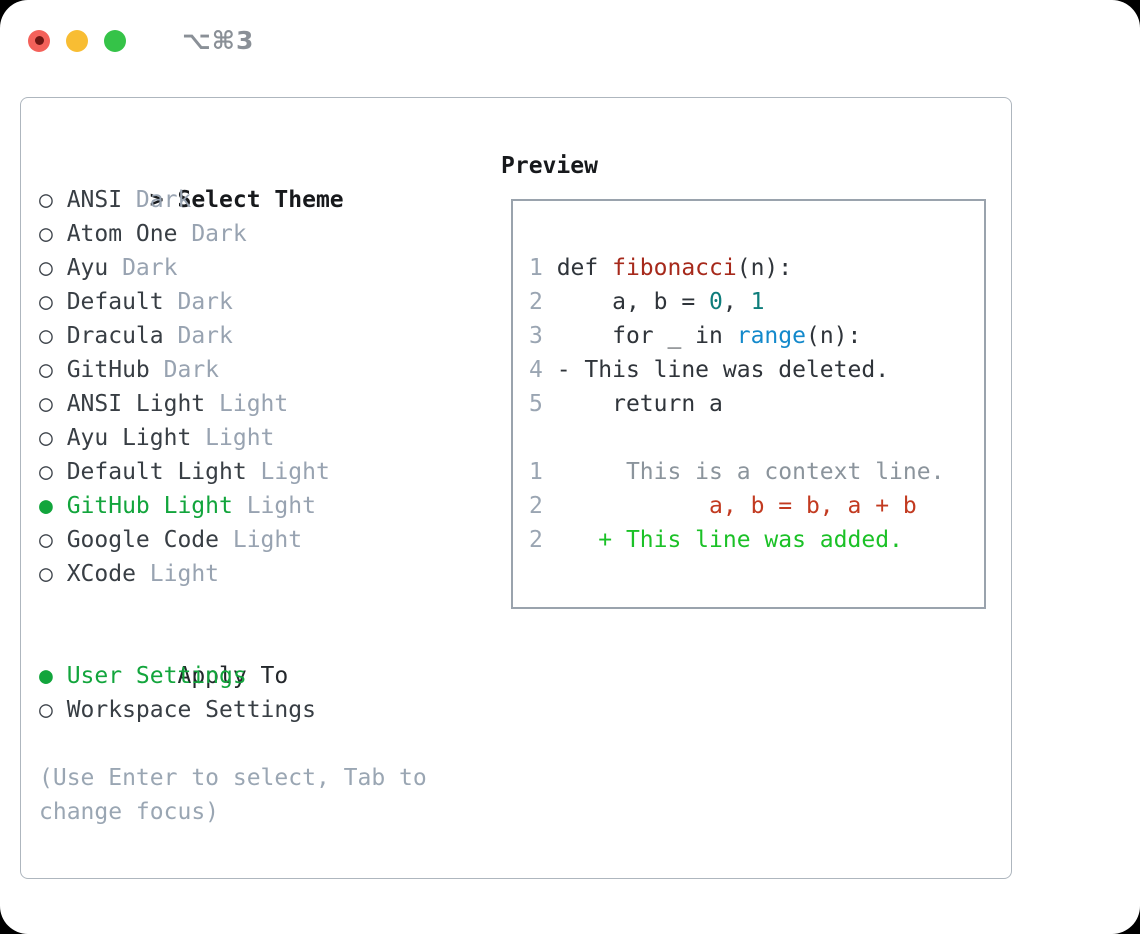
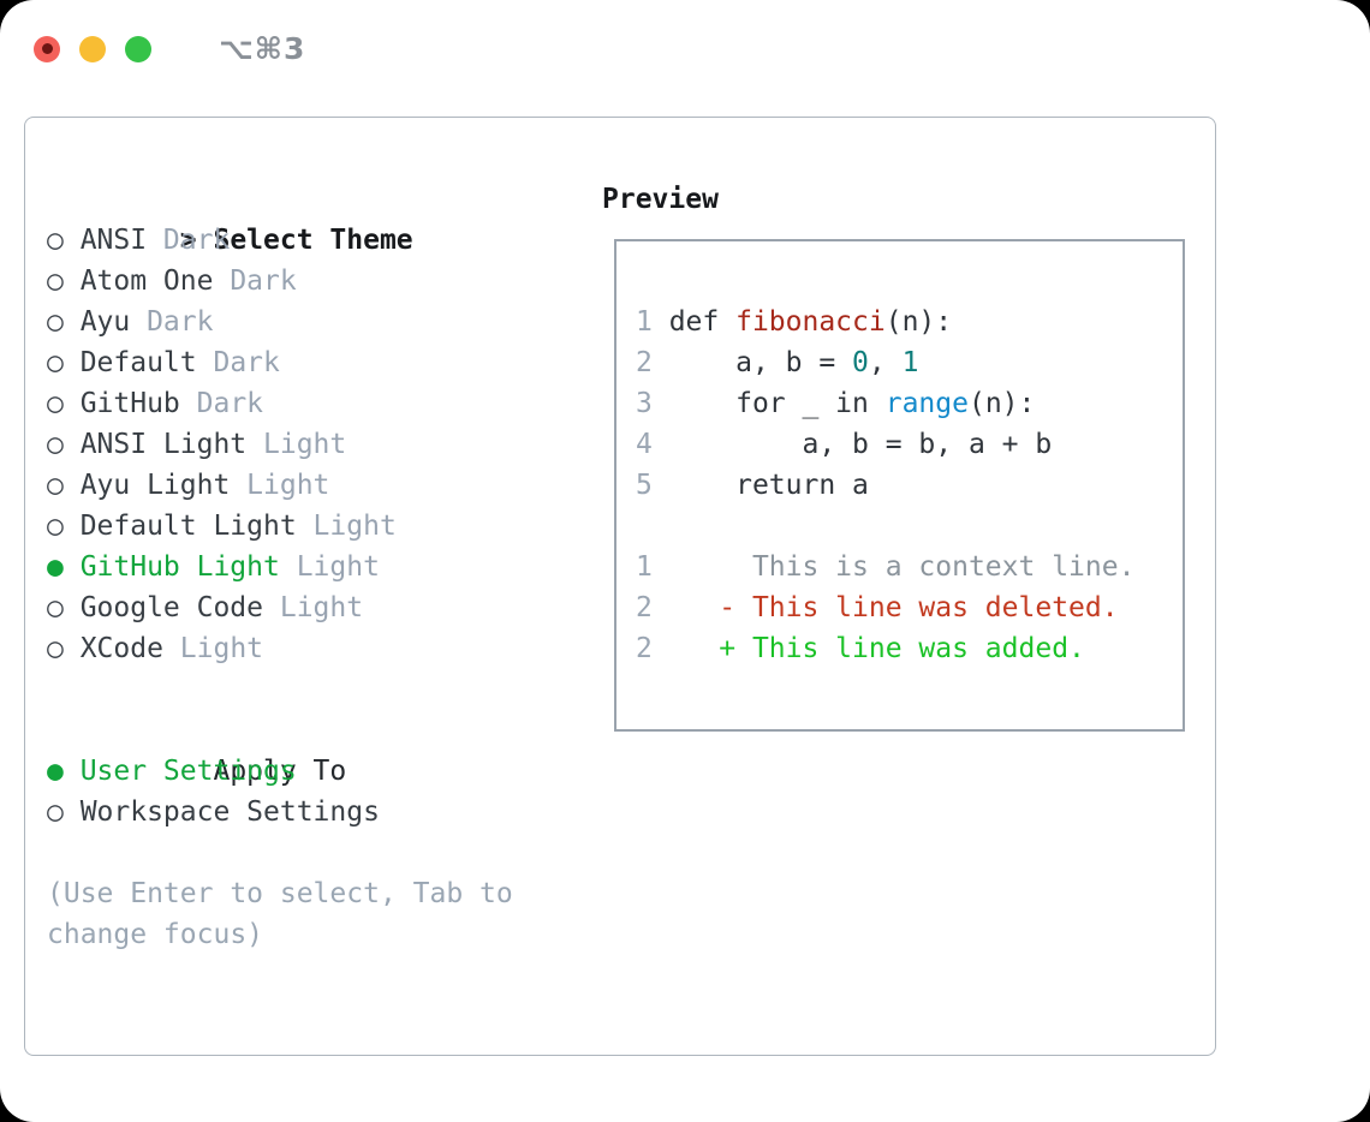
  ⌥⌘3
  > Select Theme
  ○ ANSI Dark
  ○ Atom One Dark
  ○ Ayu Dark
  ○ Default Dark
- ○ Dracula Dark
  ○ GitHub Dark
  ○ ANSI Light Light
  ○ Ayu Light Light
  ○ Default Light Light
  ● GitHub Light Light
  ○ Google Code Light
  ○ XCode Light
  Apply To
  ● User Settings
  ○ Workspace Settings
  (Use Enter to select, Tab to
  change focus)
  Preview
  1 def fibonacci(n):
  2 a, b = 0, 1
  3 for _ in range(n):
- 4 - This line was deleted.
+ 4 a, b = b, a + b
  5 return a
  1 This is a context line.
- 2 a, b = b, a + b
+ 2 - This line was deleted.
  2 + This line was added.
